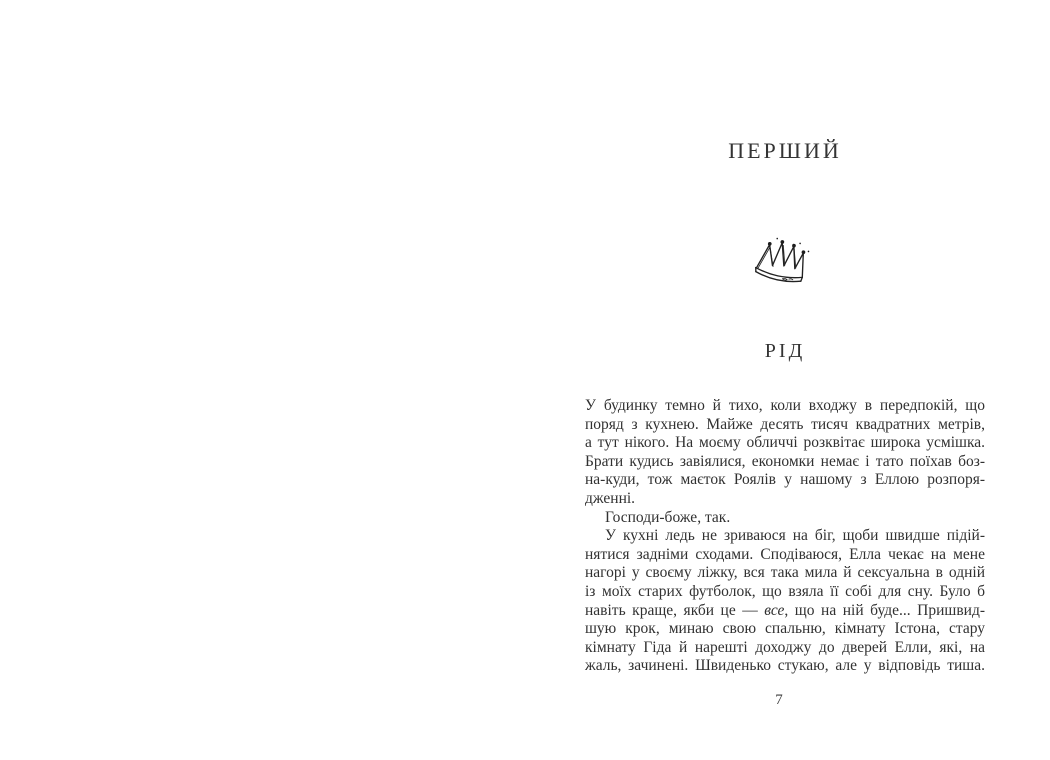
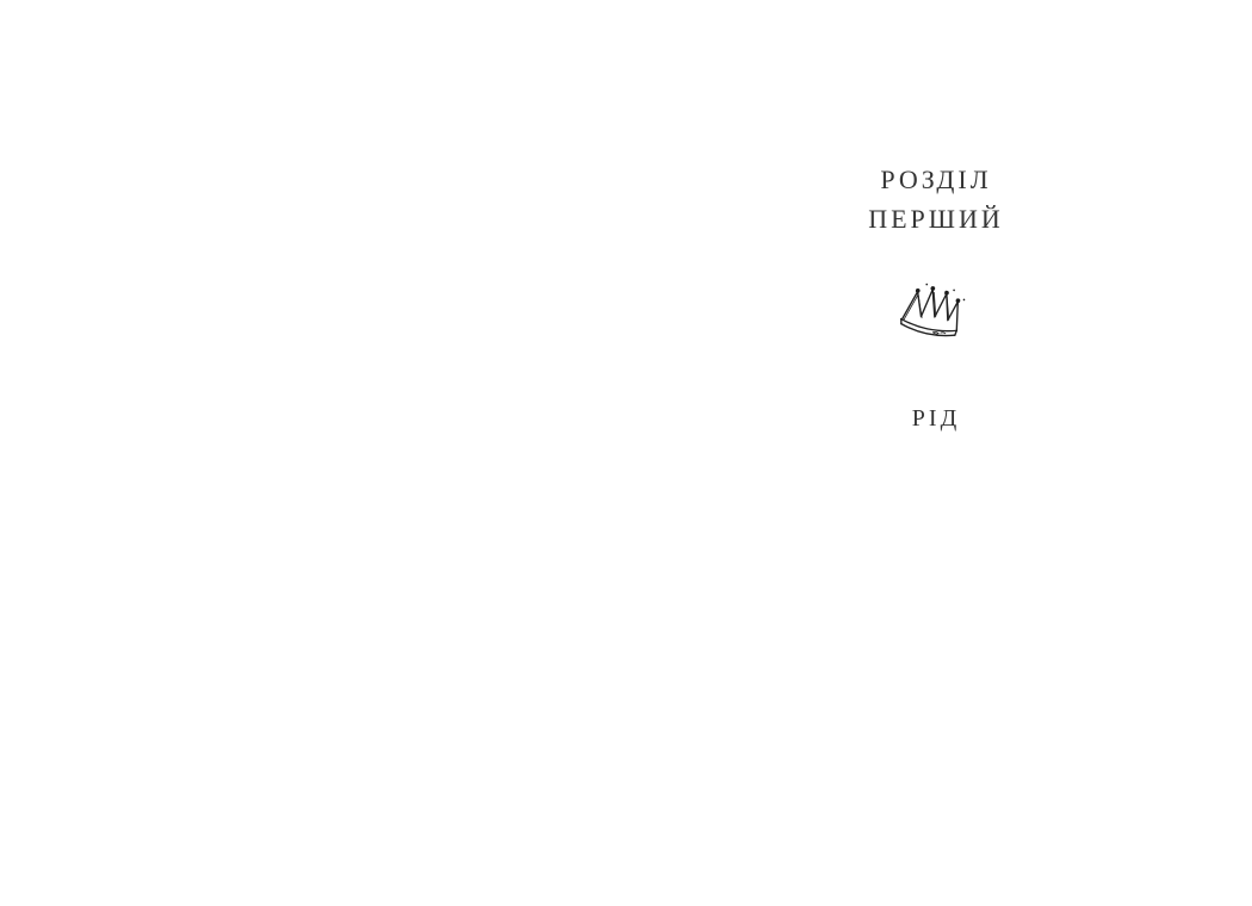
+ РОЗДІЛ
  ПЕРШИЙ
  РІД
- У будинку темно й тихо, коли входжу в передпокій, що
- поряд з кухнею. Майже десять тисяч квадратних метрів,
- а тут нікого. На моєму обличчі розквітає широка усмішка.
- Брати кудись завіялися, економки немає і тато поїхав боз-
- на-куди, тож маєток Роялів у нашому з Еллою розпоря-
- дженні.
- Господи-боже, так.
- У кухні ледь не зриваюся на біг, щоби швидше підій-
- нятися задніми сходами. Сподіваюся, Елла чекає на мене
- нагорі у своєму ліжку, вся така мила й сексуальна в одній
- із моїх старих футболок, що взяла її собі для сну. Було б
- навіть краще, якби це — все, що на ній буде... Пришвид-
- шую крок, минаю свою спальню, кімнату Істона, стару
- кімнату Гіда й нарешті доходжу до дверей Елли, які, на
- жаль, зачинені. Швиденько стукаю, але у відповідь тиша.
- 7
